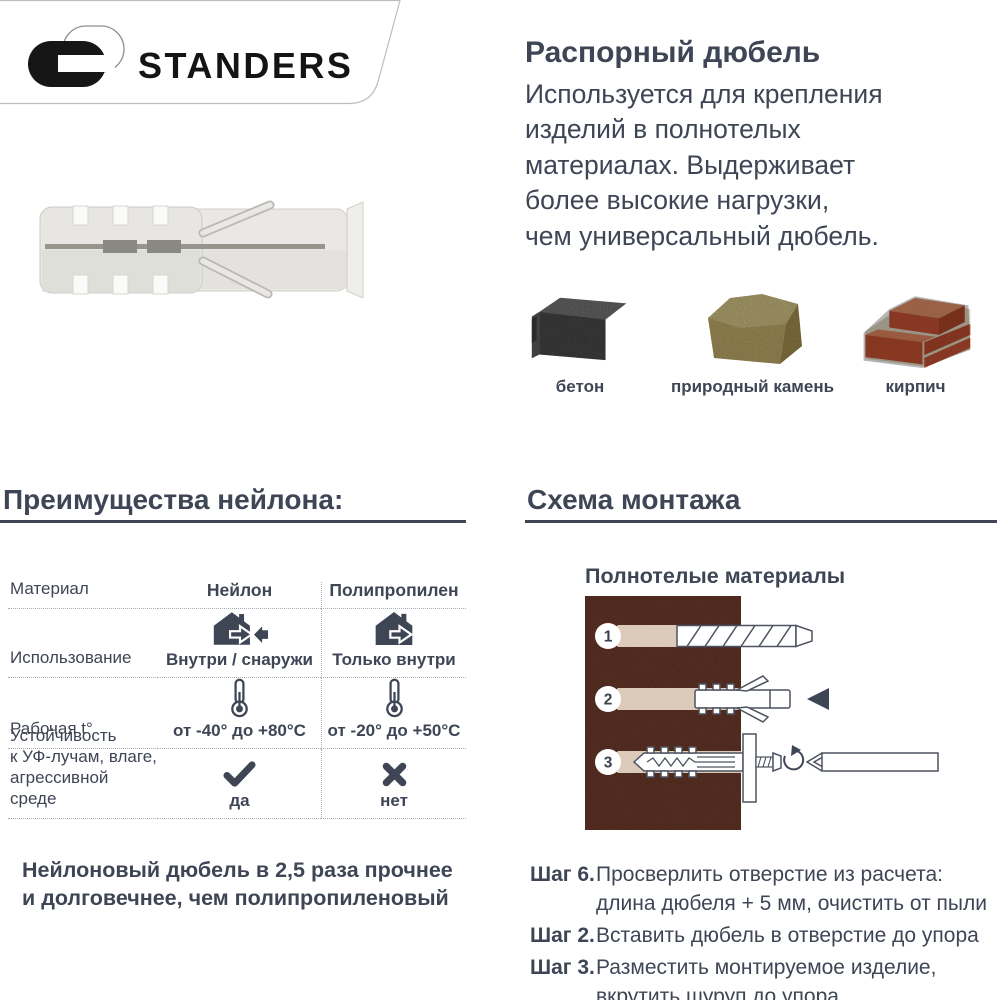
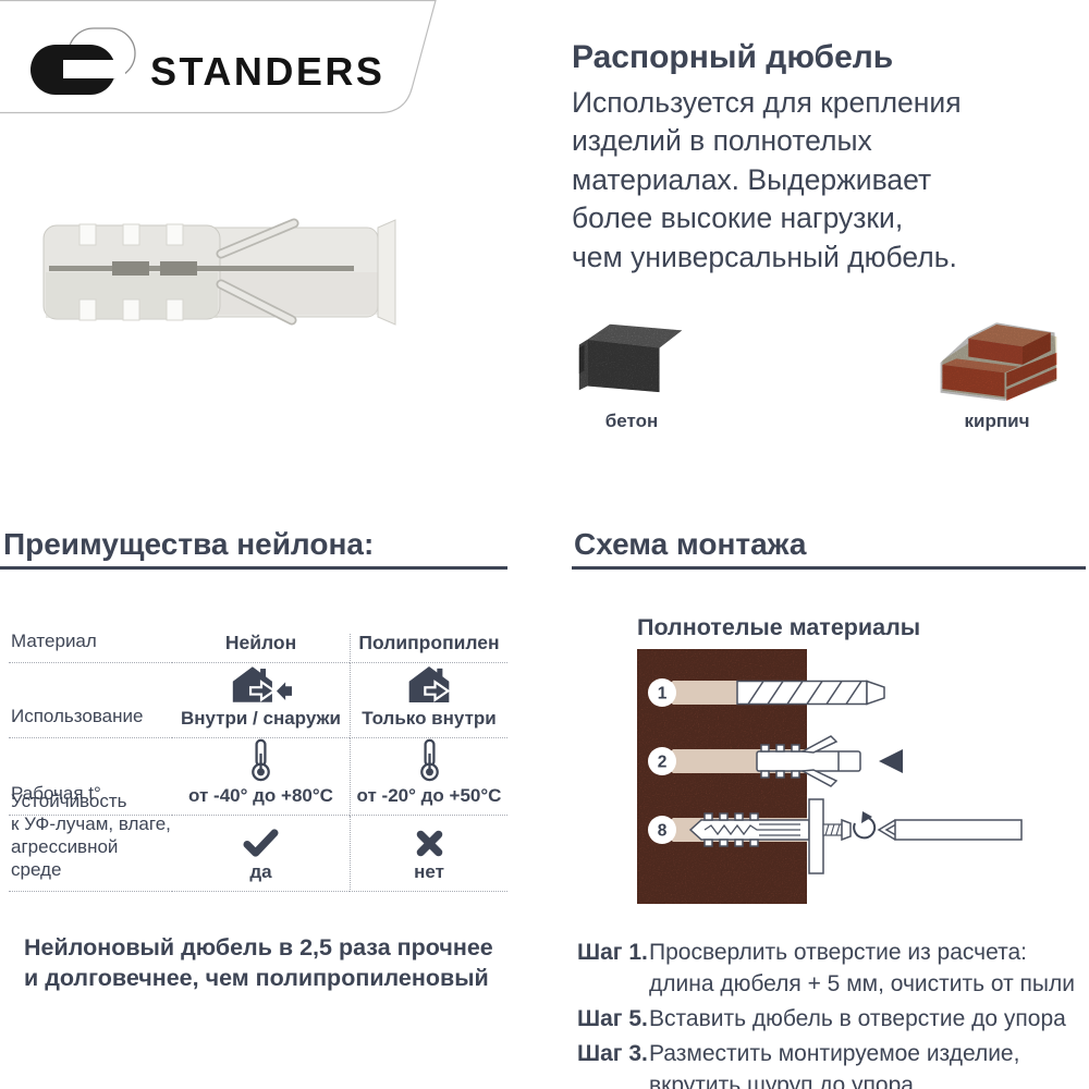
  STANDERS
  Распорный дюбель
  Используется для крепления
  изделий в полнотелых
  материалах. Выдерживает
  более высокие нагрузки,
  чем универсальный дюбель.
  бетон
- природный камень
  кирпич
  Преимущества нейлона:
  Материал
  Нейлон
  Полипропилен
  Использование
  Внутри / снаружи
  Только внутри
  Рабочая t°
  от -40° до +80°C
  от -20° до +50°C
  Устойчивость
  к УФ-лучам, влаге,
  агрессивной среде
  да
  нет
  Нейлоновый дюбель в 2,5 раза прочнее
  и долговечнее, чем полипропиленовый
  Схема монтажа
  Полнотелые материалы
  1
  2
- 3
+ 8
- Шаг 6.
+ Шаг 1.
  Просверлить отверстие из расчета:
  длина дюбеля + 5 мм, очистить от пыли
- Шаг 2.
+ Шаг 5.
  Вставить дюбель в отверстие до упора
  Шаг 3.
  Разместить монтируемое изделие,
  вкрутить шуруп до упора
